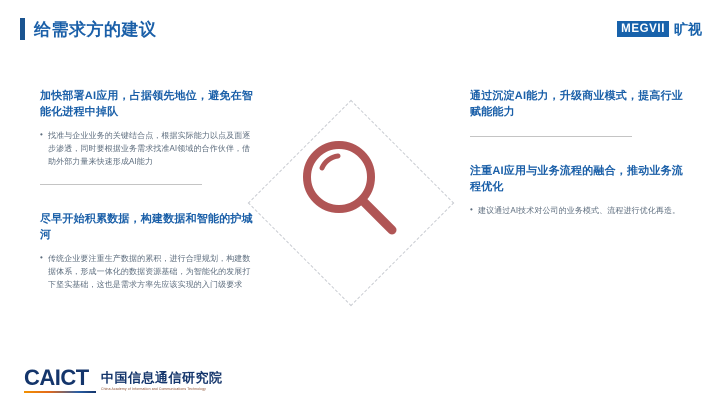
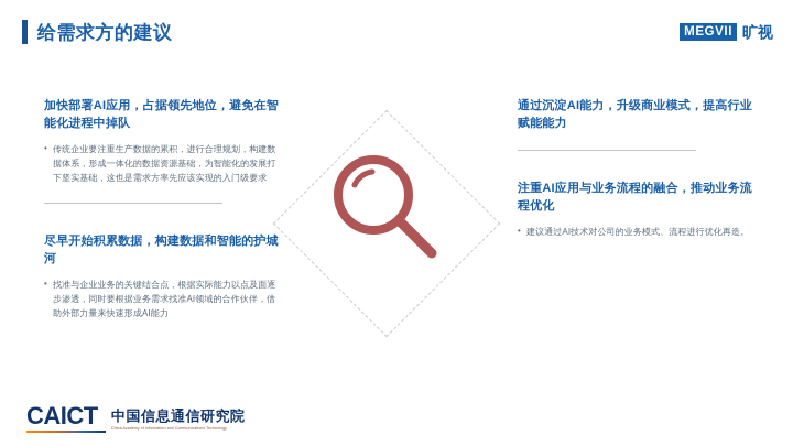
  给需求方的建议
  MEGVII
  旷视
  加快部署AI应用，占据领先地位，避免在智能化进程中掉队
- 找准与企业业务的关键结合点，根据实际能力以点及面逐步渗透，同时要根据业务需求找准AI领域的合作伙伴，借助外部力量来快速形成AI能力
+ 传统企业要注重生产数据的累积，进行合理规划，构建数据体系，形成一体化的数据资源基础，为智能化的发展打下坚实基础，这也是需求方率先应该实现的入门级要求
  尽早开始积累数据，构建数据和智能的护城河
- 传统企业要注重生产数据的累积，进行合理规划，构建数据体系，形成一体化的数据资源基础，为智能化的发展打下坚实基础，这也是需求方率先应该实现的入门级要求
+ 找准与企业业务的关键结合点，根据实际能力以点及面逐步渗透，同时要根据业务需求找准AI领域的合作伙伴，借助外部力量来快速形成AI能力
  通过沉淀AI能力，升级商业模式，提高行业赋能能力
  注重AI应用与业务流程的融合，推动业务流程优化
  建议通过AI技术对公司的业务模式、流程进行优化再造。
  CAICT
  中国信息通信研究院
